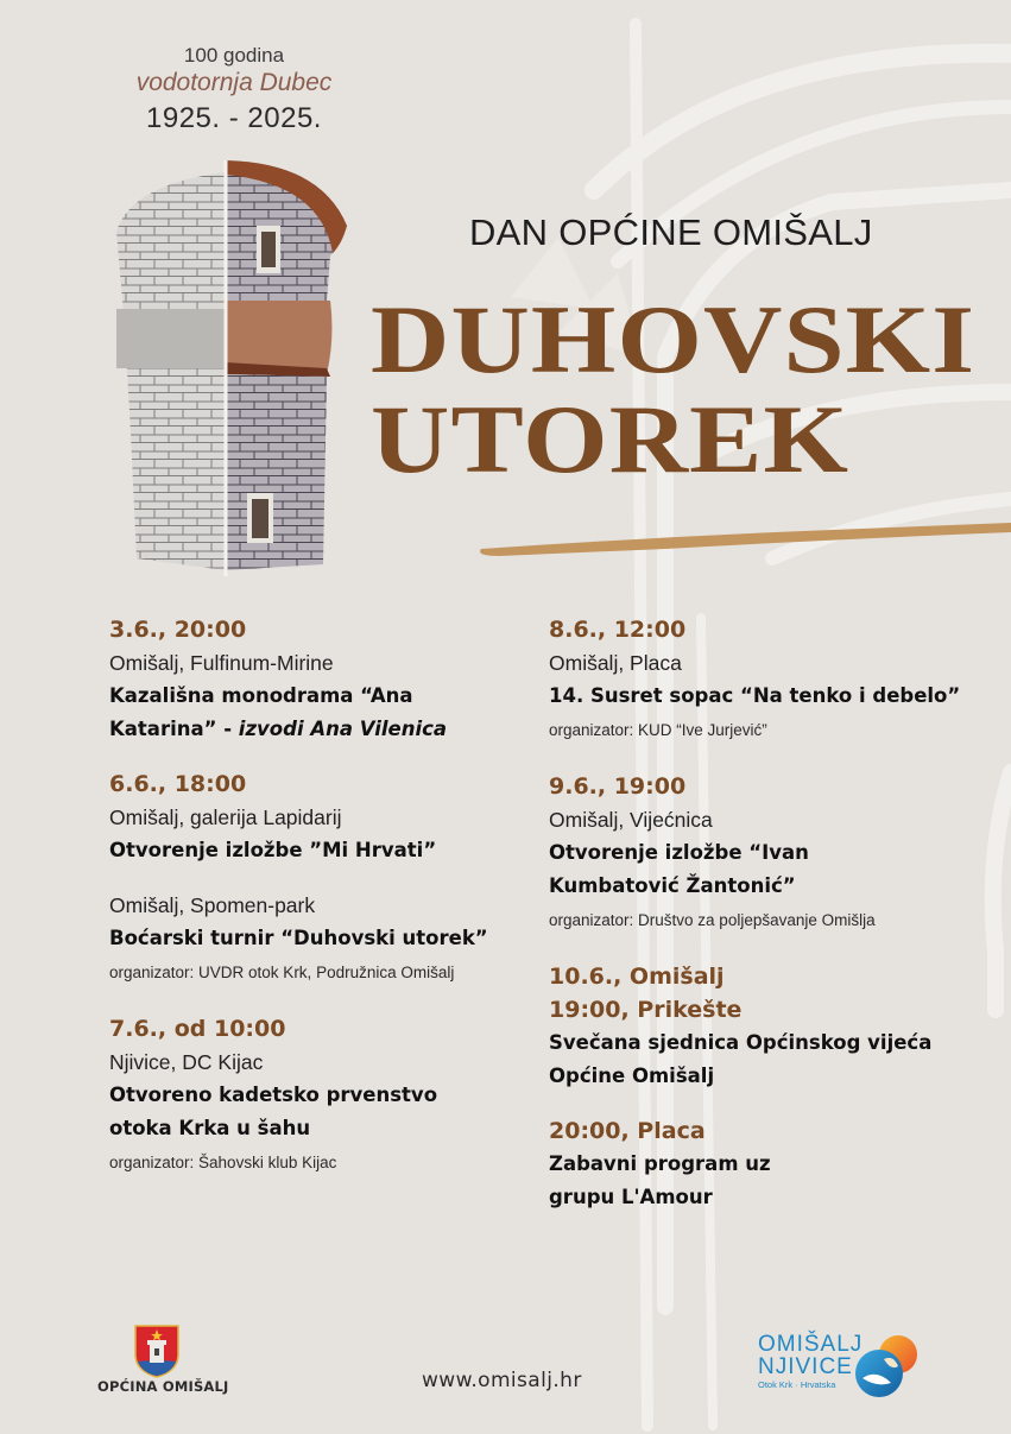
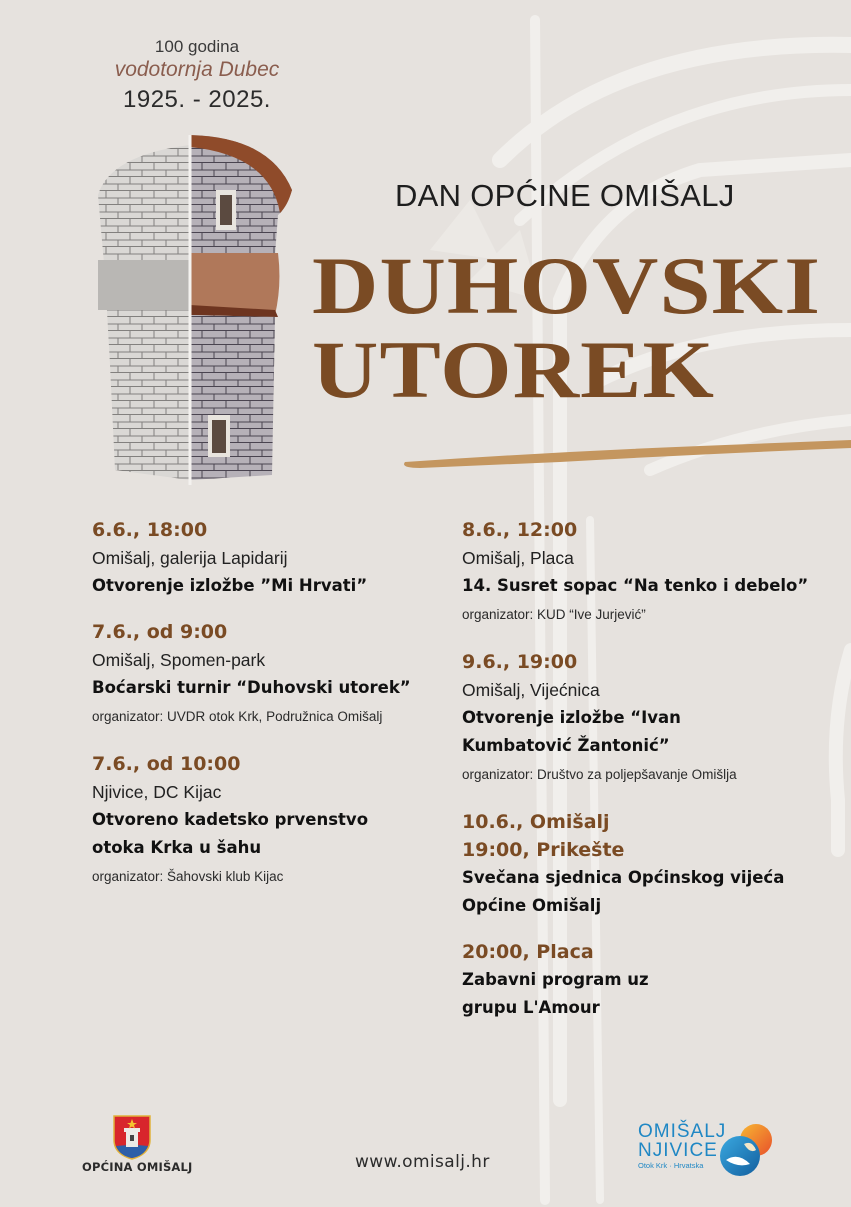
  100 godina
  vodotornja Dubec
  1925. - 2025.
  DAN OPĆINE OMIŠALJ
  DUHOVSKI
  UTOREK
- 3.6., 20:00
- Omišalj, Fulfinum-Mirine
- Kazališna monodrama “Ana Katarina” - izvodi Ana Vilenica
  6.6., 18:00
  Omišalj, galerija Lapidarij
  Otvorenje izložbe ”Mi Hrvati”
+ 7.6., od 9:00
  Omišalj, Spomen-park
  Boćarski turnir “Duhovski utorek”
  organizator: UVDR otok Krk, Podružnica Omišalj
  7.6., od 10:00
  Njivice, DC Kijac
  Otvoreno kadetsko prvenstvo otoka Krka u šahu
  organizator: Šahovski klub Kijac
  8.6., 12:00
  Omišalj, Placa
  14. Susret sopac “Na tenko i debelo”
  organizator: KUD “Ive Jurjević”
  9.6., 19:00
  Omišalj, Vijećnica
  Otvorenje izložbe “Ivan Kumbatović Žantonić”
  organizator: Društvo za poljepšavanje Omišlja
  10.6., Omišalj
  19:00, Prikešte
  Svečana sjednica Općinskog vijeća Općine Omišalj
  20:00, Placa
  Zabavni program uz grupu L'Amour
  OPĆINA OMIŠALJ
  www.omisalj.hr
  OMIŠALJ
  NJIVICE
  Otok Krk · Hrvatska
